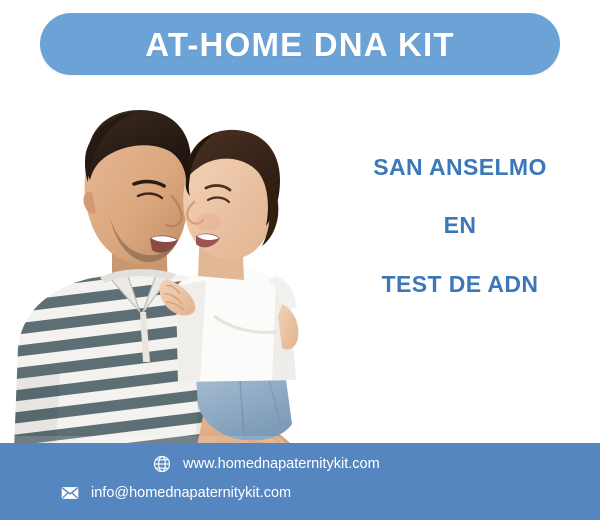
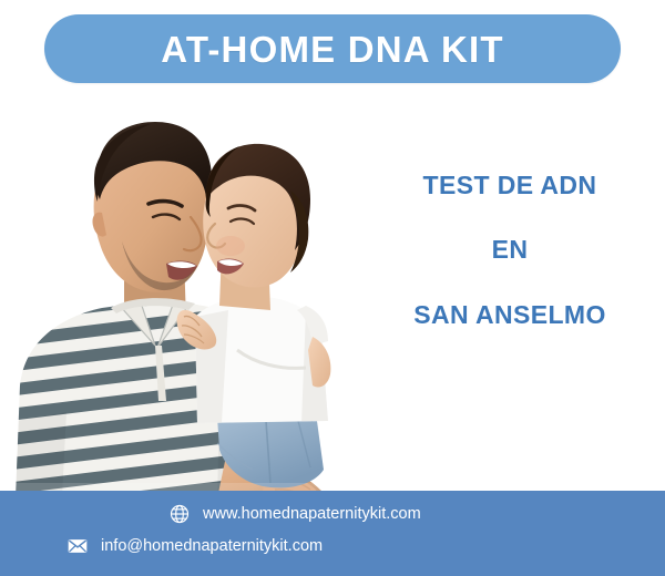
  AT-HOME DNA KIT
- SAN ANSELMO
+ TEST DE ADN
  EN
- TEST DE ADN
+ SAN ANSELMO
  www.homednapaternitykit.com
  info@homednapaternitykit.com
